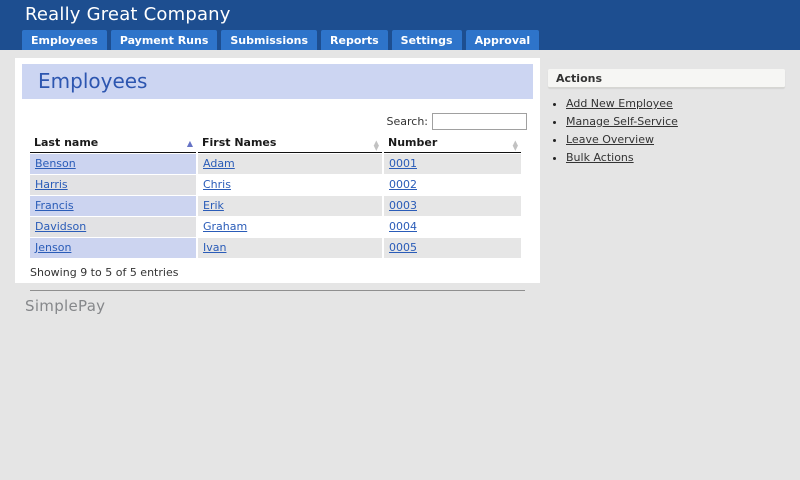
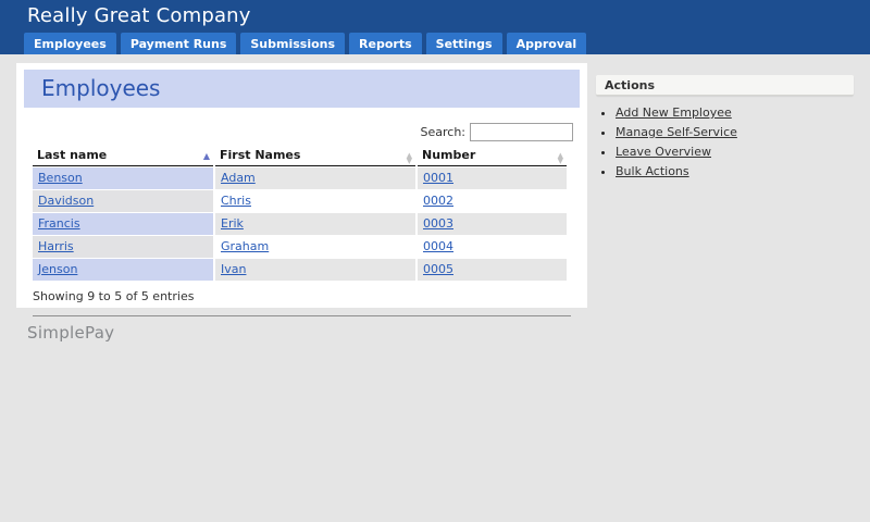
  Really Great Company
  Employees
  Payment Runs
  Submissions
  Reports
  Settings
  Approval
  Employees
  Search:
  Last name ▲	First Names ▲▼	Number ▲▼
  Benson	Adam	0001
- Harris	Chris	0002
+ Davidson	Chris	0002
  Francis	Erik	0003
- Davidson	Graham	0004
+ Harris	Graham	0004
  Jenson	Ivan	0005
  Showing 9 to 5 of 5 entries
  Actions
  Add New Employee
  Manage Self-Service
  Leave Overview
  Bulk Actions
  SimplePay
